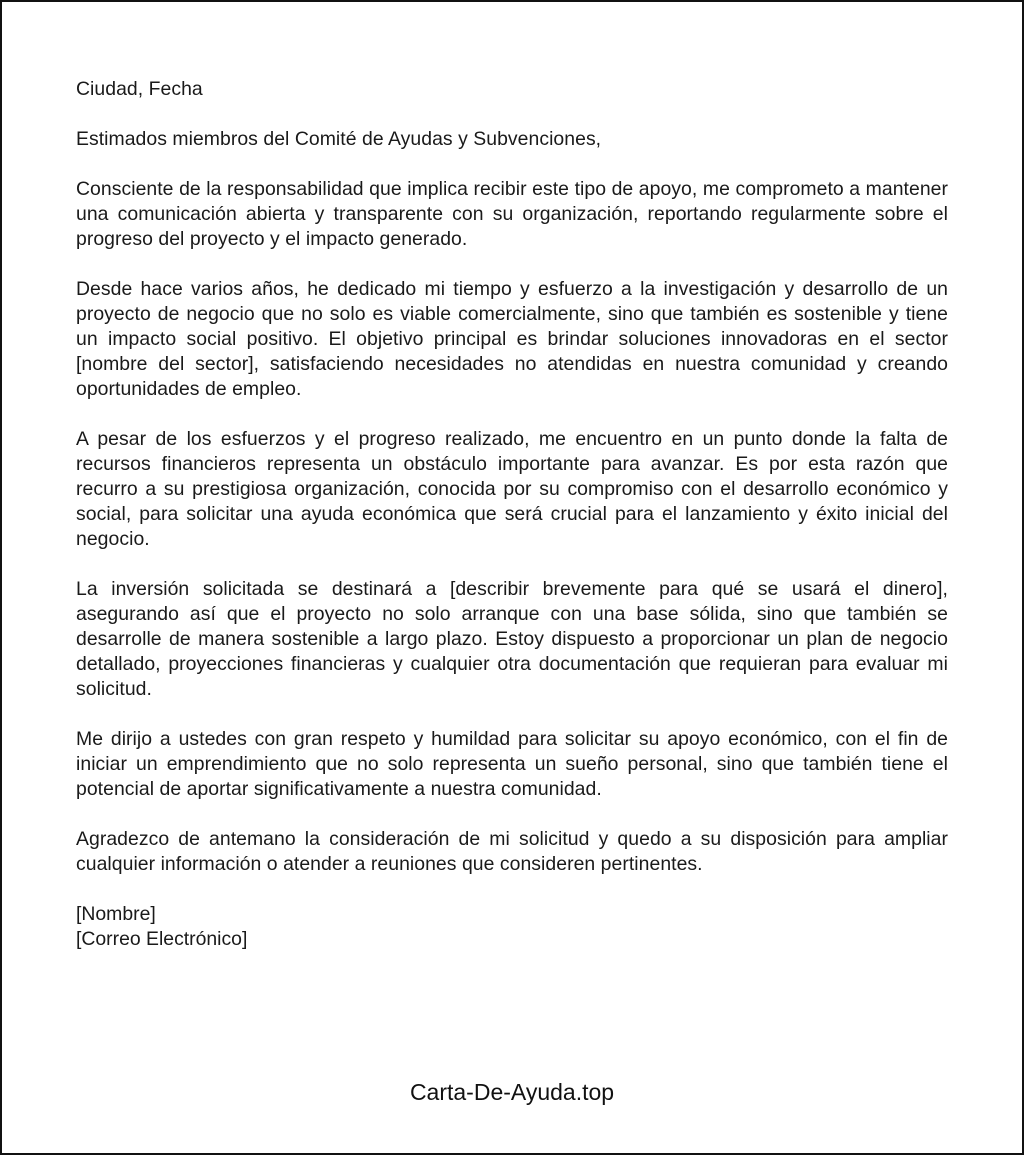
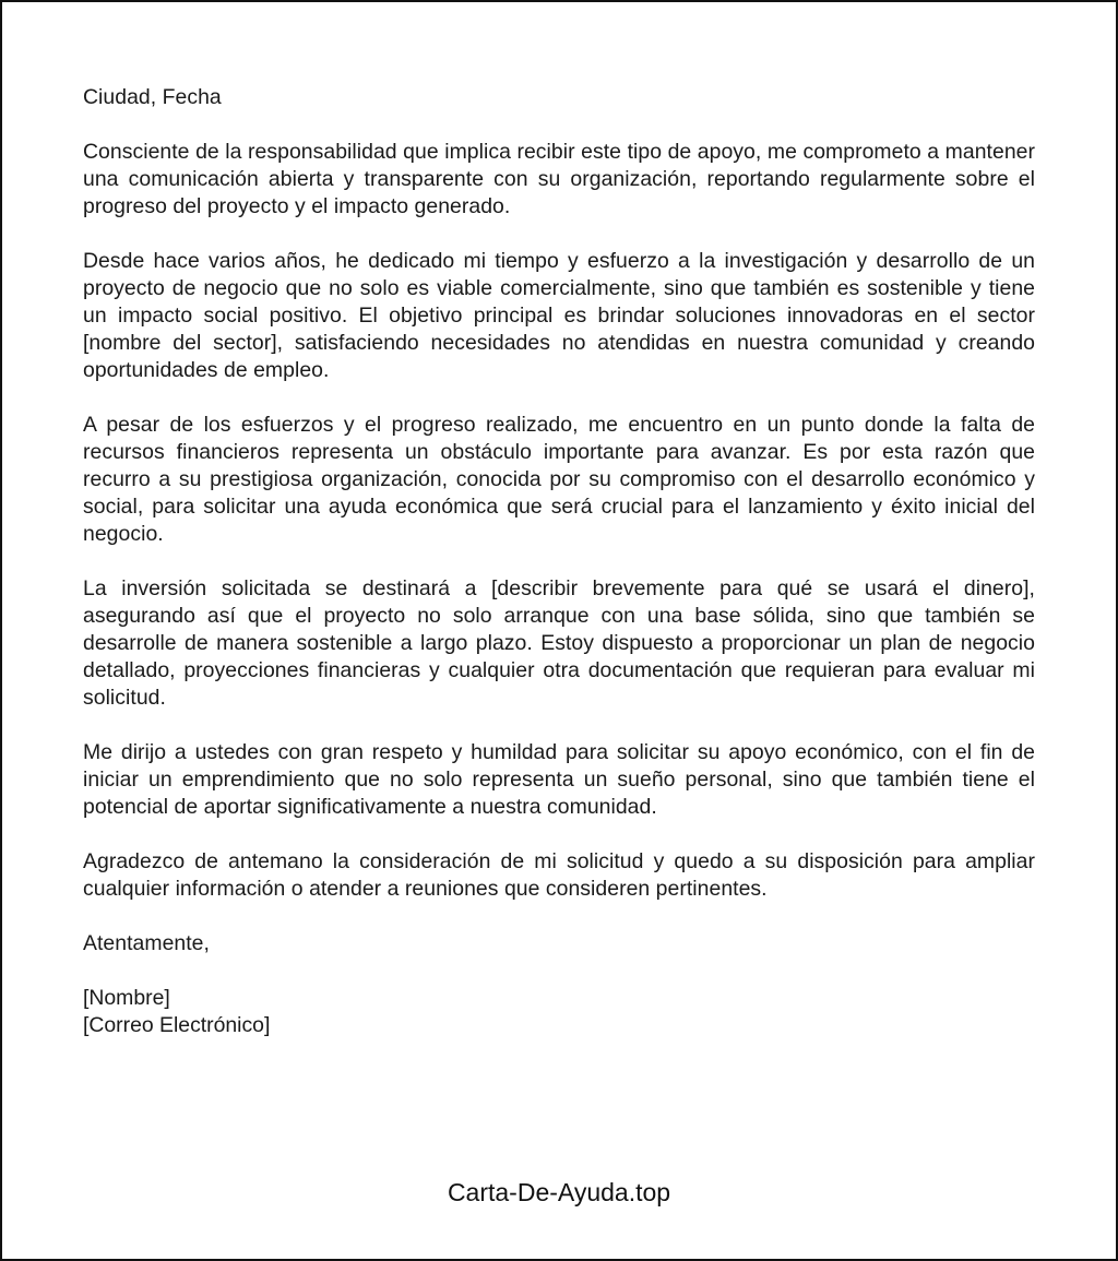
  Ciudad, Fecha
- Estimados miembros del Comité de Ayudas y Subvenciones,
  Consciente de la responsabilidad que implica recibir este tipo de apoyo, me comprometo a mantener una comunicación abierta y transparente con su organización, reportando regularmente sobre el progreso del proyecto y el impacto generado.
  Desde hace varios años, he dedicado mi tiempo y esfuerzo a la investigación y desarrollo de un proyecto de negocio que no solo es viable comercialmente, sino que también es sostenible y tiene un impacto social positivo. El objetivo principal es brindar soluciones innovadoras en el sector [nombre del sector], satisfaciendo necesidades no atendidas en nuestra comunidad y creando oportunidades de empleo.
  A pesar de los esfuerzos y el progreso realizado, me encuentro en un punto donde la falta de recursos financieros representa un obstáculo importante para avanzar. Es por esta razón que recurro a su prestigiosa organización, conocida por su compromiso con el desarrollo económico y social, para solicitar una ayuda económica que será crucial para el lanzamiento y éxito inicial del negocio.
  La inversión solicitada se destinará a [describir brevemente para qué se usará el dinero], asegurando así que el proyecto no solo arranque con una base sólida, sino que también se desarrolle de manera sostenible a largo plazo. Estoy dispuesto a proporcionar un plan de negocio detallado, proyecciones financieras y cualquier otra documentación que requieran para evaluar mi solicitud.
  Me dirijo a ustedes con gran respeto y humildad para solicitar su apoyo económico, con el fin de iniciar un emprendimiento que no solo representa un sueño personal, sino que también tiene el potencial de aportar significativamente a nuestra comunidad.
  Agradezco de antemano la consideración de mi solicitud y quedo a su disposición para ampliar cualquier información o atender a reuniones que consideren pertinentes.
+ Atentamente,
  [Nombre]
  [Correo Electrónico]
  Carta-De-Ayuda.top
